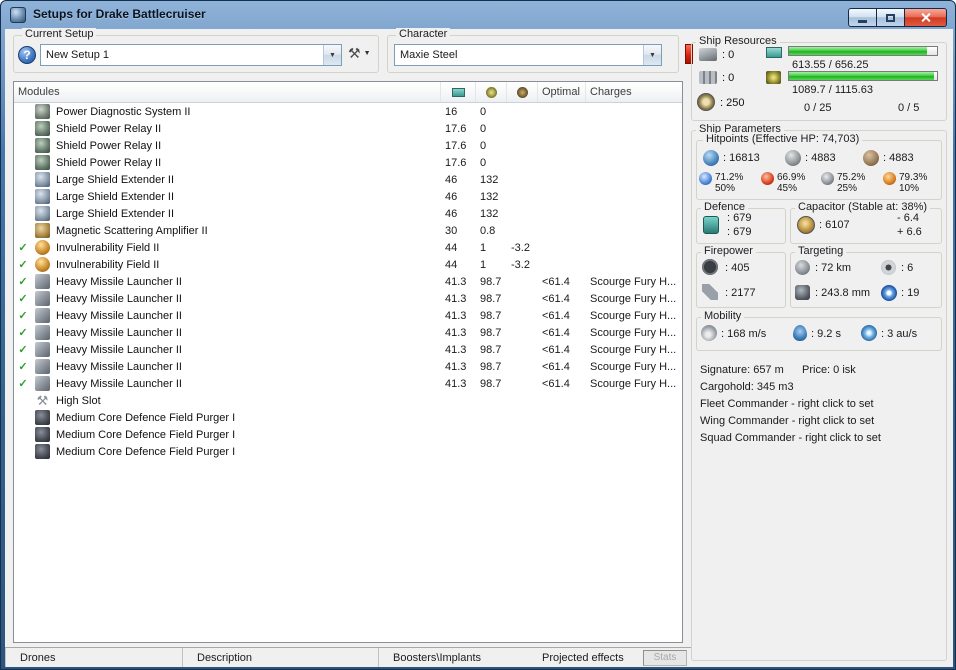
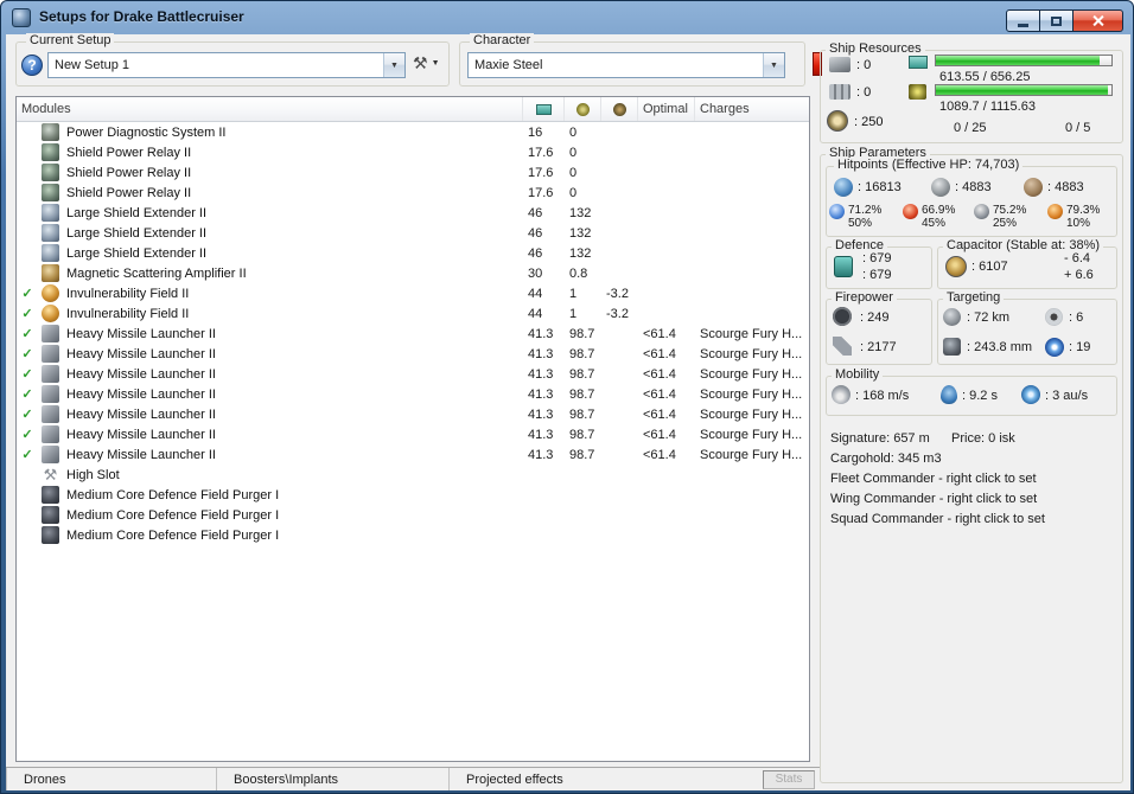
  Setups for Drake Battlecruiser
  Current Setup
  ?
  New Setup 1
  ⚒
  Character
  Maxie Steel
  Modules
  Optimal
  Charges
  Power Diagnostic System II
  16
  0
  Shield Power Relay II
  17.6
  0
  Shield Power Relay II
  17.6
  0
  Shield Power Relay II
  17.6
  0
  Large Shield Extender II
  46
  132
  Large Shield Extender II
  46
  132
  Large Shield Extender II
  46
  132
  Magnetic Scattering Amplifier II
  30
  0.8
  ✓
  Invulnerability Field II
  44
  1
  -3.2
  ✓
  Invulnerability Field II
  44
  1
  -3.2
  ✓
  Heavy Missile Launcher II
  41.3
  98.7
  <61.4
  Scourge Fury H...
  ✓
  Heavy Missile Launcher II
  41.3
  98.7
  <61.4
  Scourge Fury H...
  ✓
  Heavy Missile Launcher II
  41.3
  98.7
  <61.4
  Scourge Fury H...
  ✓
  Heavy Missile Launcher II
  41.3
  98.7
  <61.4
  Scourge Fury H...
  ✓
  Heavy Missile Launcher II
  41.3
  98.7
  <61.4
  Scourge Fury H...
  ✓
  Heavy Missile Launcher II
  41.3
  98.7
  <61.4
  Scourge Fury H...
  ✓
  Heavy Missile Launcher II
  41.3
  98.7
  <61.4
  Scourge Fury H...
  High Slot
  Medium Core Defence Field Purger I
  Medium Core Defence Field Purger I
  Medium Core Defence Field Purger I
  Drones
- Description
  Boosters\Implants
  Projected effects
  Stats
  Ship Resources
  : 0
  : 0
  : 250
  613.55 / 656.25
  1089.7 / 1115.63
  0 / 25
  0 / 5
  Ship Parameters
  Hitpoints (Effective HP: 74,703)
  : 16813
  : 4883
  : 4883
  71.2%
  50%
  66.9%
  45%
  75.2%
  25%
  79.3%
  10%
  Defence
  : 679
  : 679
  Capacitor (Stable at: 38%)
  : 6107
  - 6.4
  + 6.6
  Firepower
- : 405
+ : 249
  : 2177
  Targeting
  : 72 km
  : 6
  : 243.8 mm
  : 19
  Mobility
  : 168 m/s
  : 9.2 s
  : 3 au/s
  Signature: 657 m
  Price: 0 isk
  Cargohold: 345 m3
  Fleet Commander - right click to set
  Wing Commander - right click to set
  Squad Commander - right click to set
